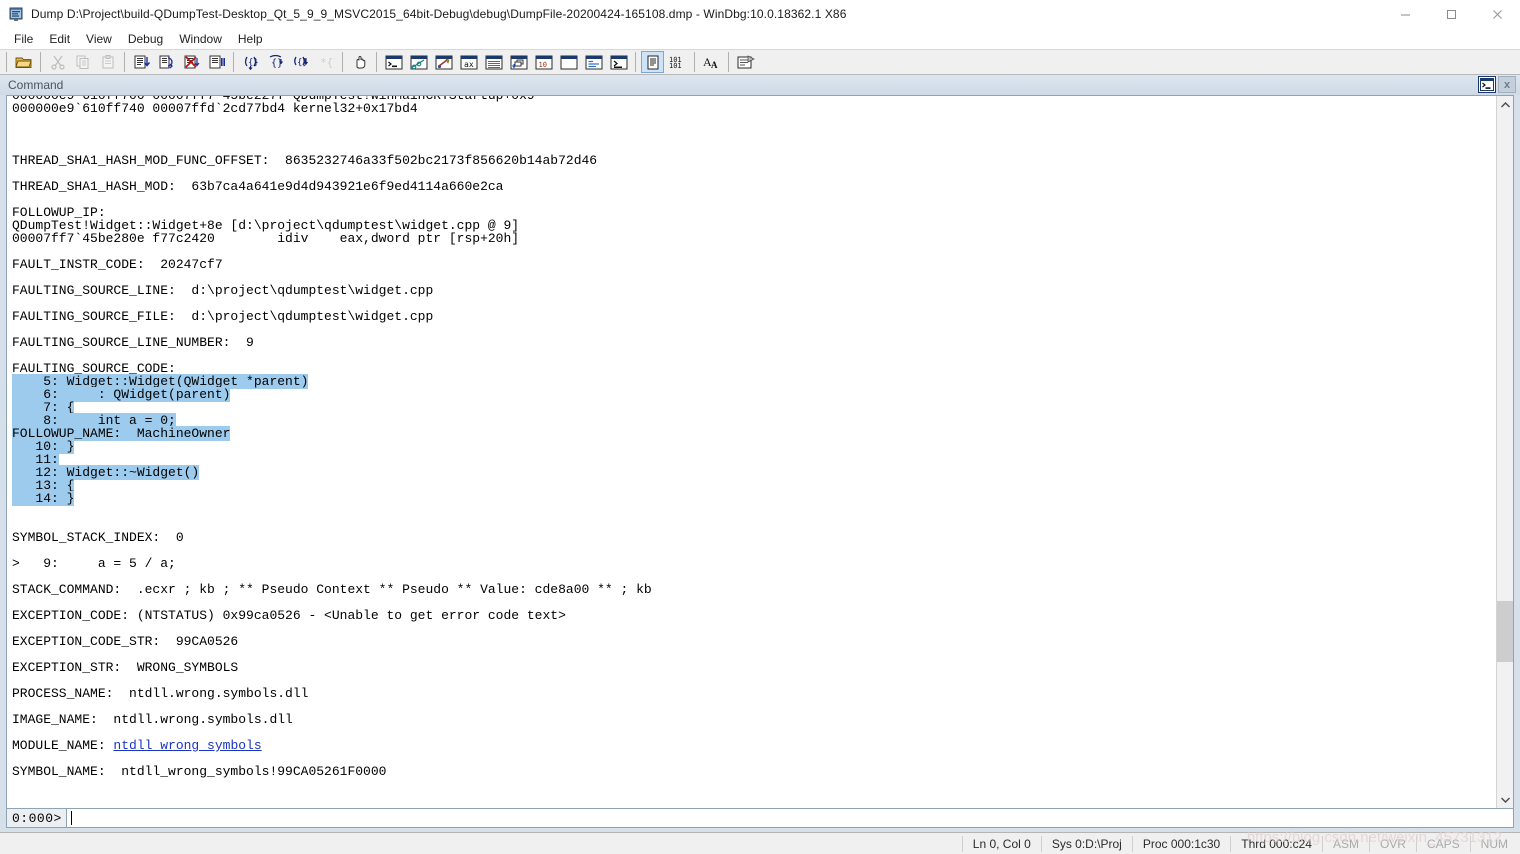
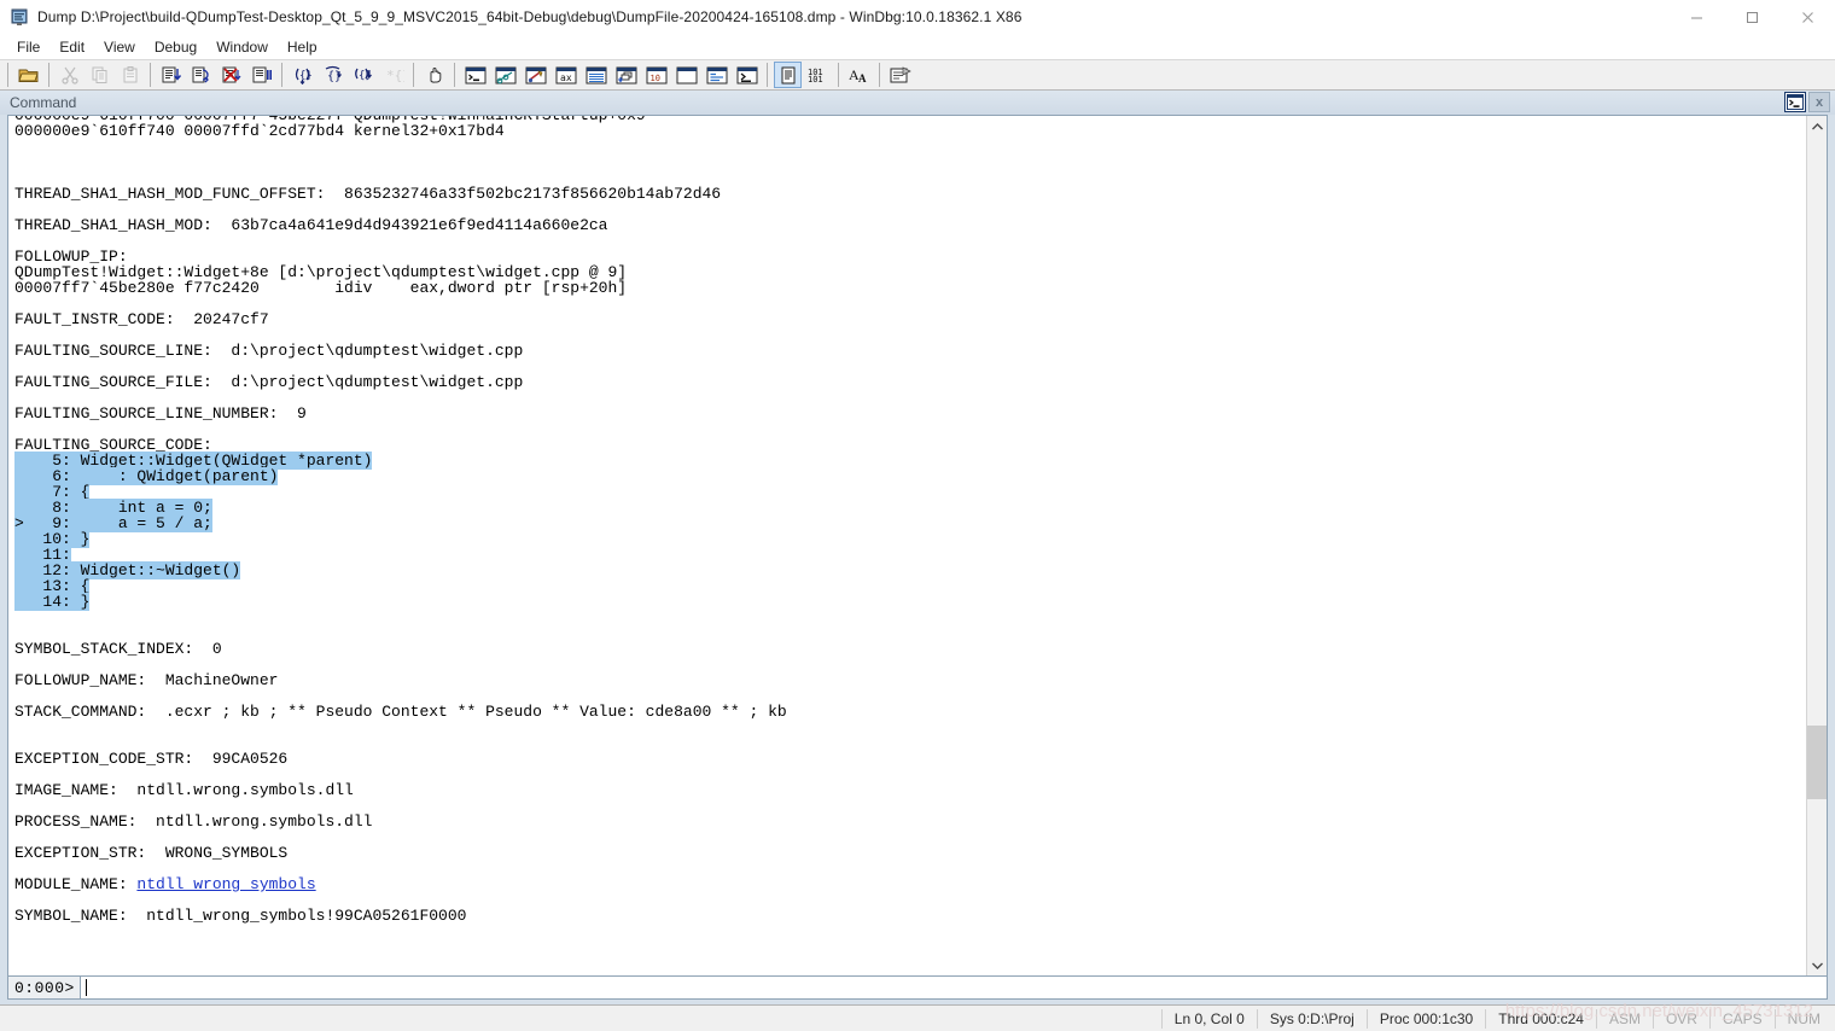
  Dump D:\Project\build-QDumpTest-Desktop_Qt_5_9_9_MSVC2015_64bit-Debug\debug\DumpFile-20200424-165108.dmp - WinDbg:10.0.18362.1 X86
  File
  Edit
  View
  Debug
  Window
  Help
  {}
  {}
  ax
  10
  101
  101
  A
  A
  Command
  x
  000000e9`610ff700 00007ff7`45be227f QDumpTest!WinMainCRTStartup+0x9
  000000e9`610ff740 00007ffd`2cd77bd4 kernel32+0x17bd4
  THREAD_SHA1_HASH_MOD_FUNC_OFFSET: 8635232746a33f502bc2173f856620b14ab72d46
  THREAD_SHA1_HASH_MOD: 63b7ca4a641e9d4d943921e6f9ed4114a660e2ca
  FOLLOWUP_IP:
  QDumpTest!Widget::Widget+8e [d:\project\qdumptest\widget.cpp @ 9]
  00007ff7`45be280e f77c2420 idiv eax,dword ptr [rsp+20h]
  FAULT_INSTR_CODE: 20247cf7
  FAULTING_SOURCE_LINE: d:\project\qdumptest\widget.cpp
  FAULTING_SOURCE_FILE: d:\project\qdumptest\widget.cpp
  FAULTING_SOURCE_LINE_NUMBER: 9
  FAULTING_SOURCE_CODE:
  5: Widget::Widget(QWidget *parent)
  6: : QWidget(parent)
  7: {
  8: int a = 0;
- FOLLOWUP_NAME: MachineOwner
+ > 9: a = 5 / a;
  10: }
  11:
  12: Widget::~Widget()
  13: {
  14: }
  SYMBOL_STACK_INDEX: 0
- > 9: a = 5 / a;
+ FOLLOWUP_NAME: MachineOwner
  STACK_COMMAND: .ecxr ; kb ; ** Pseudo Context ** Pseudo ** Value: cde8a00 ** ; kb
- EXCEPTION_CODE: (NTSTATUS) 0x99ca0526 - <Unable to get error code text>
  EXCEPTION_CODE_STR: 99CA0526
- EXCEPTION_STR: WRONG_SYMBOLS
+ IMAGE_NAME: ntdll.wrong.symbols.dll
  PROCESS_NAME: ntdll.wrong.symbols.dll
- IMAGE_NAME: ntdll.wrong.symbols.dll
+ EXCEPTION_STR: WRONG_SYMBOLS
  MODULE_NAME: ntdll_wrong_symbols
  SYMBOL_NAME: ntdll_wrong_symbols!99CA05261F0000
  0:000>
  https://blog.csdn.net/weixin_45731312
  Ln 0, Col 0
  Sys 0:D:\Proj
  Proc 000:1c30
  Thrd 000:c24
  ASM
  OVR
  CAPS
  NUM
